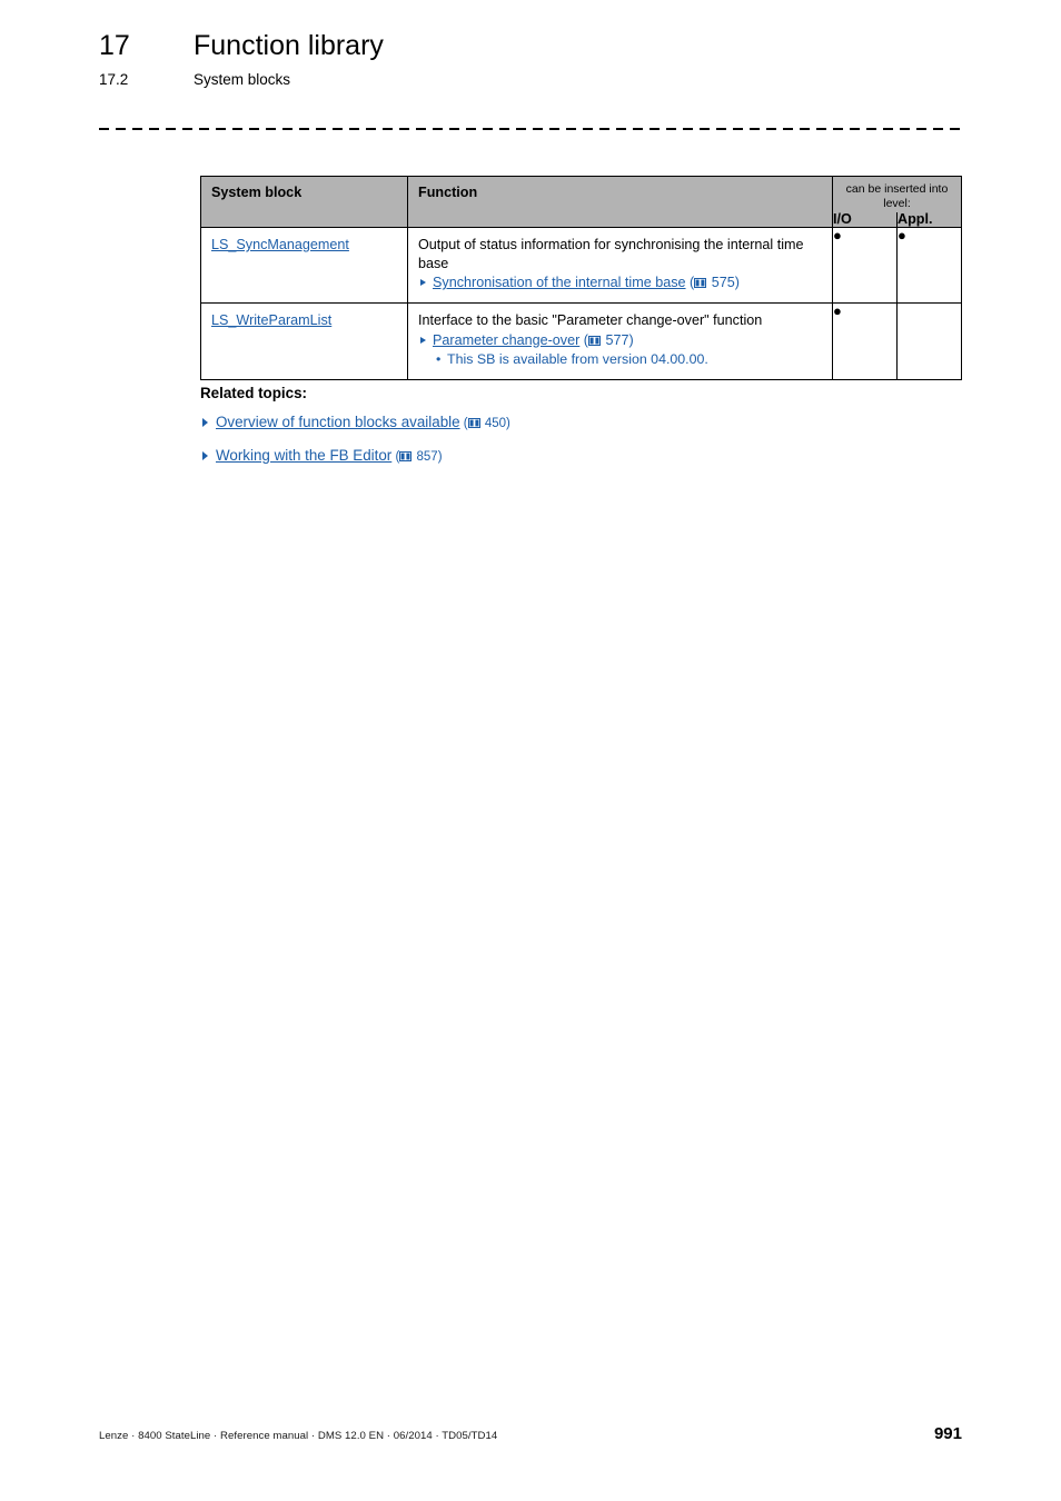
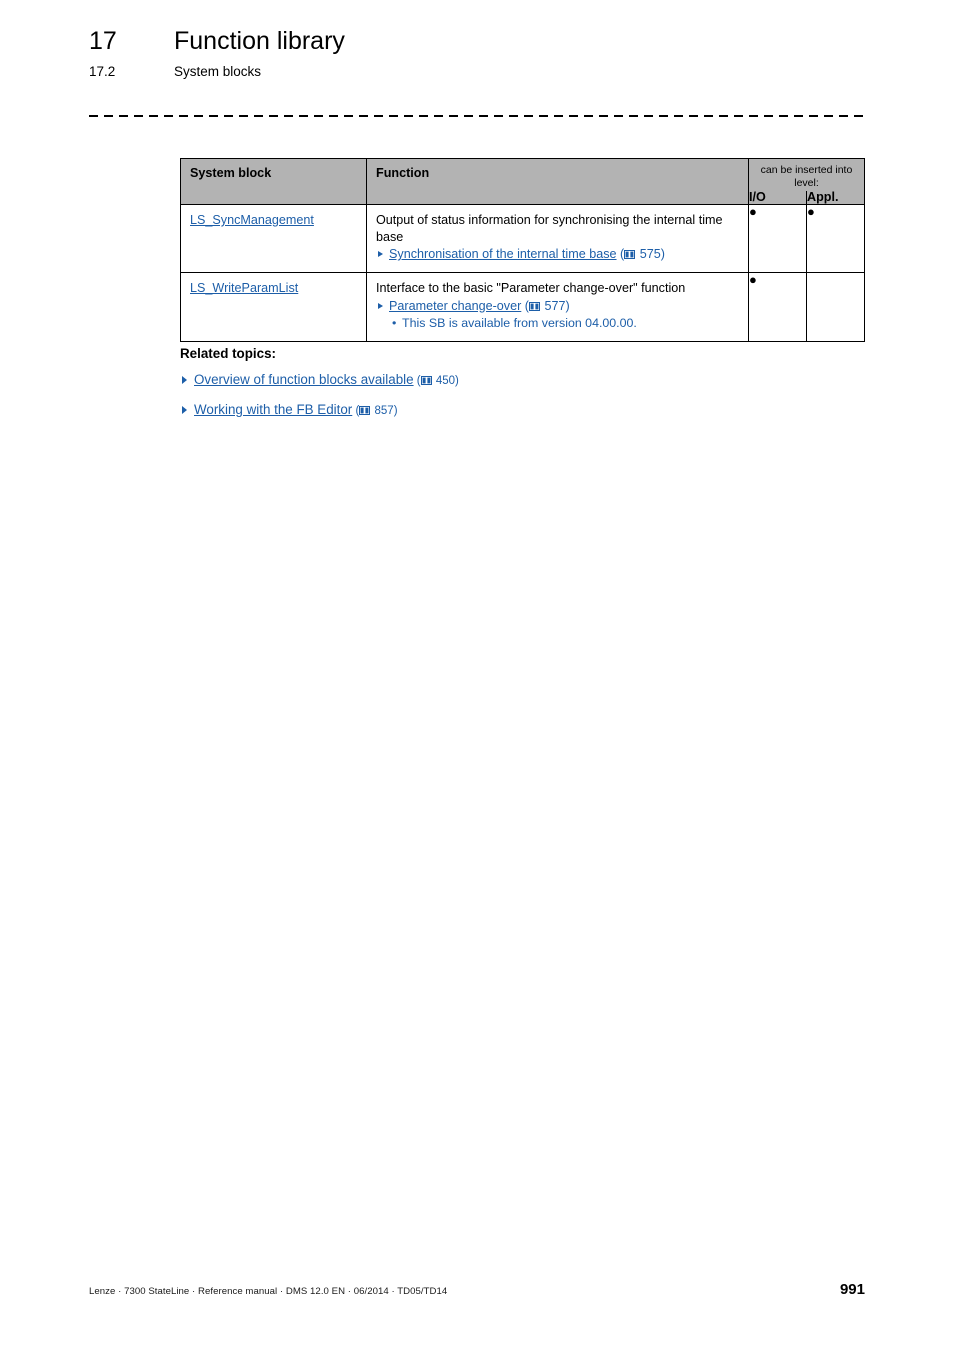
  17
  Function library
  17.2
  System blocks
  System block	Function	can be inserted into level:
  I/O	Appl.
  LS_SyncManagement	Output of status information for synchronising the internal time base Synchronisation of the internal time base ( 575)	●	●
  LS_WriteParamList	Interface to the basic "Parameter change-over" function Parameter change-over ( 577) • This SB is available from version 04.00.00.	●
  Related topics:
  Overview of function blocks available ( 450)
  Working with the FB Editor ( 857)
- Lenze · 8400 StateLine · Reference manual · DMS 12.0 EN · 06/2014 · TD05/TD14
+ Lenze · 7300 StateLine · Reference manual · DMS 12.0 EN · 06/2014 · TD05/TD14
  991
